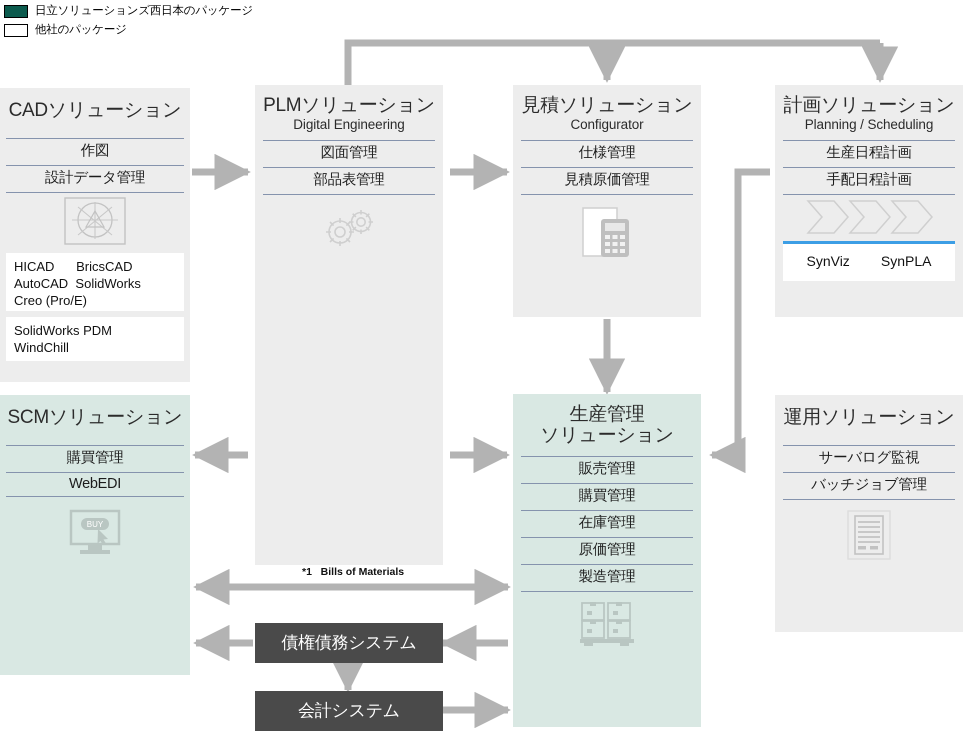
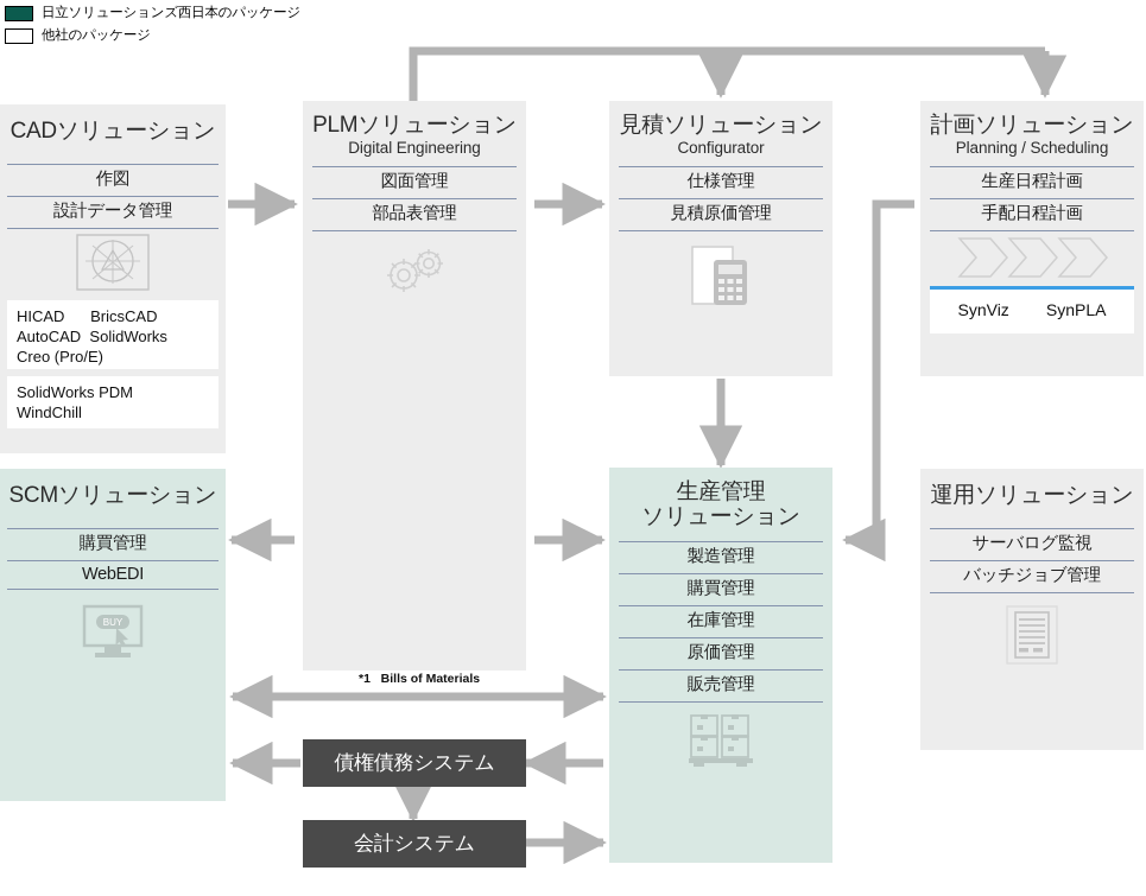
  日立ソリューションズ西日本のパッケージ
  他社のパッケージ
  CADソリューション
  作図
  設計データ管理
  HICAD BricsCAD
  AutoCAD SolidWorks
  Creo (Pro/E)
  SolidWorks PDM
  WindChill
  PLMソリューション
  Digital Engineering
  図面管理
  部品表管理
  見積ソリューション
  Configurator
  仕様管理
  見積原価管理
  計画ソリューション
  Planning / Scheduling
  生産日程計画
  手配日程計画
  SynViz SynPLA
  SCMソリューション
  購買管理
  WebEDI
  BUY
  生産管理
  ソリューション
- 販売管理
+ 製造管理
  購買管理
  在庫管理
  原価管理
- 製造管理
+ 販売管理
  運用ソリューション
  サーバログ監視
  バッチジョブ管理
  *1 Bills of Materials
  債権債務システム
  会計システム
